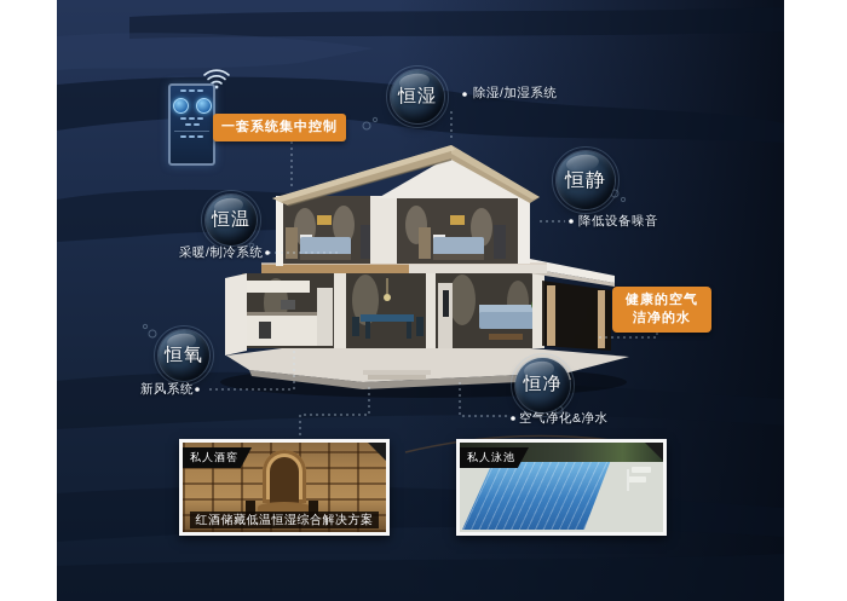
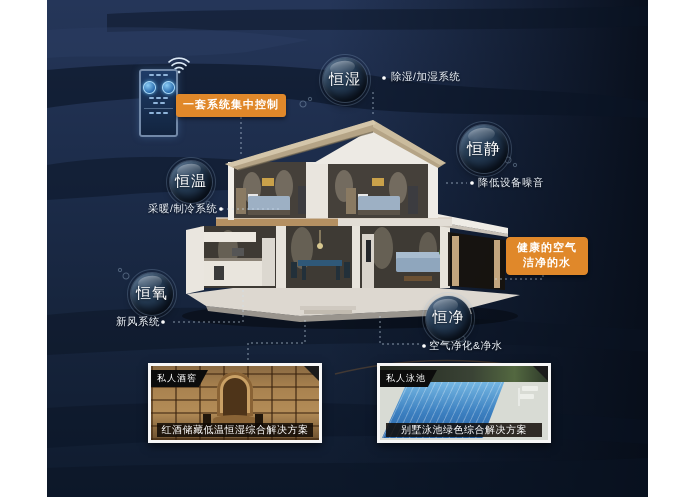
  一套系统集中控制
  健康的空气
  洁净的水
  恒湿
  恒静
  恒温
  恒氧
  恒净
  除湿/加湿系统
  降低设备噪音
  采暖/制冷系统
  新风系统
  空气净化&净水
  私人酒窖
  红酒储藏低温恒湿综合解决方案
  私人泳池
+ 别墅泳池绿色综合解决方案
